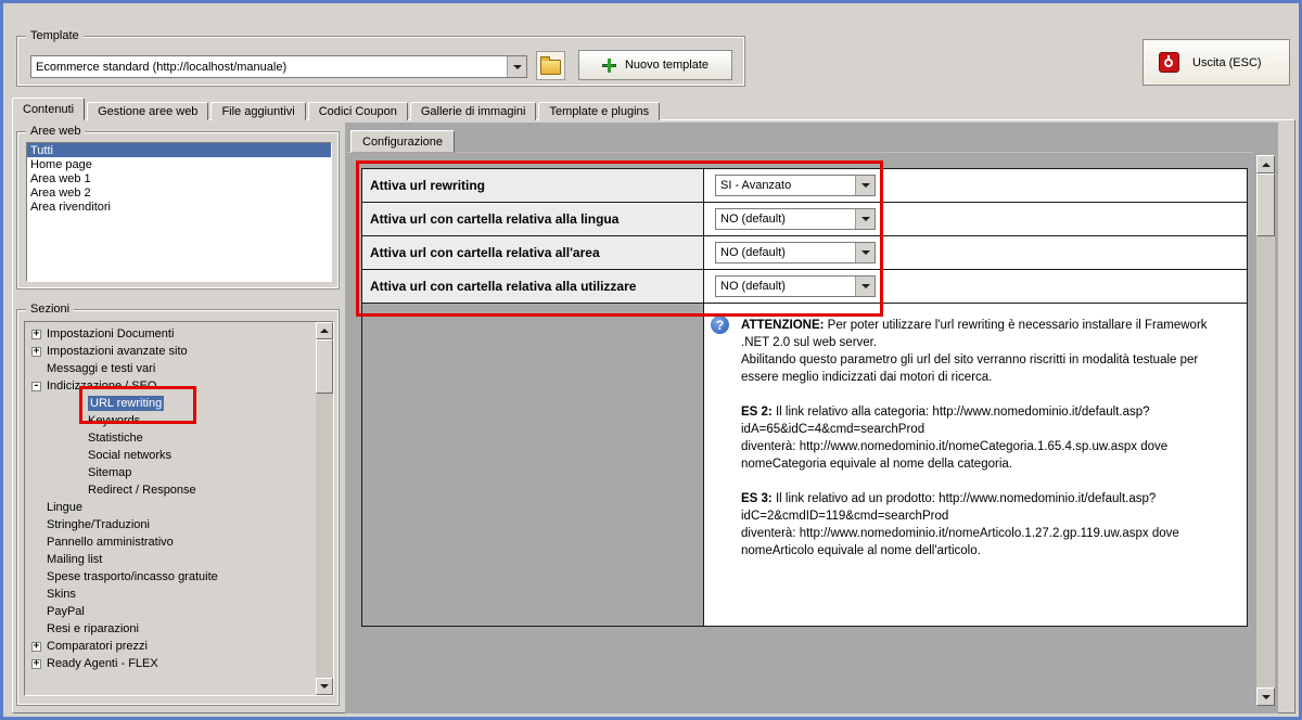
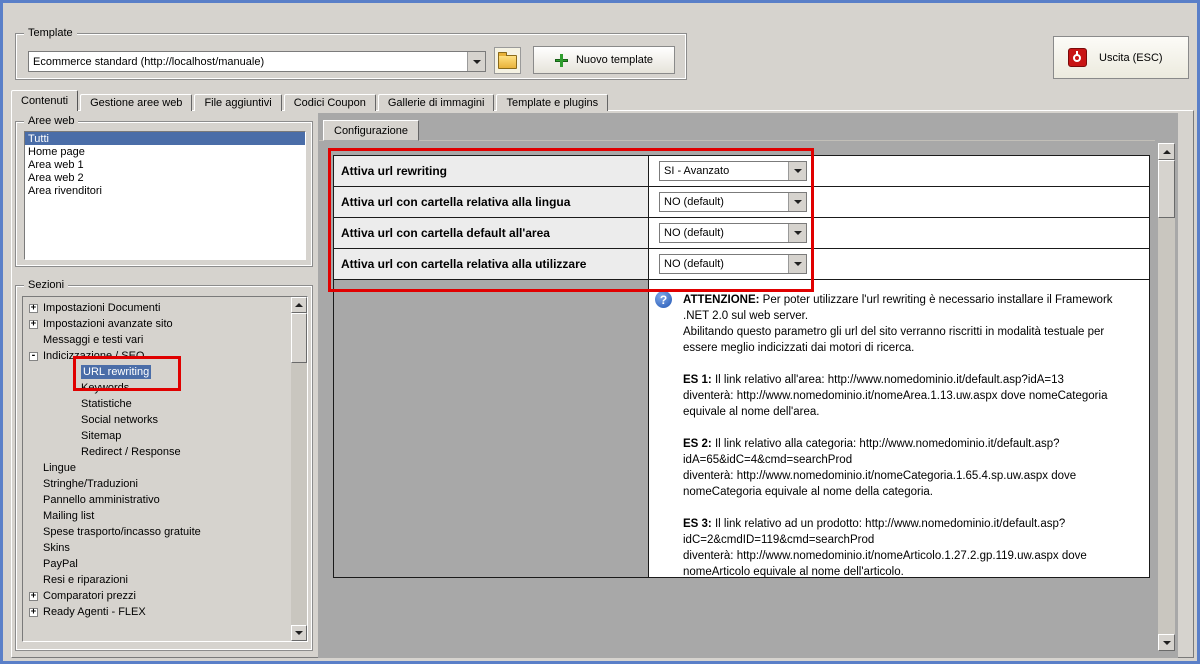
  Template
  Ecommerce standard (http://localhost/manuale)
  Nuovo template
  Uscita (ESC)
  Contenuti
  Gestione aree web
  File aggiuntivi
  Codici Coupon
  Gallerie di immagini
  Template e plugins
  Aree web
  Tutti
  Home page
  Area web 1
  Area web 2
  Area rivenditori
  Sezioni
  +
  Impostazioni Documenti
  +
  Impostazioni avanzate sito
  Messaggi e testi vari
  -
  Indicizzazione / SEO
  URL rewriting
  Keywords
  Statistiche
  Social networks
  Sitemap
  Redirect / Response
  Lingue
  Stringhe/Traduzioni
  Pannello amministrativo
  Mailing list
  Spese trasporto/incasso gratuite
  Skins
  PayPal
  Resi e riparazioni
  +
  Comparatori prezzi
  +
  Ready Agenti - FLEX
  Configurazione
  Attiva url rewriting
  SI - Avanzato
  Attiva url con cartella relativa alla lingua
  NO (default)
- Attiva url con cartella relativa all'area
+ Attiva url con cartella default all'area
  NO (default)
  Attiva url con cartella relativa alla utilizzare
  NO (default)
  ?
  ATTENZIONE: Per poter utilizzare l'url rewriting è necessario installare il Framework .NET 2.0 sul web server.
  Abilitando questo parametro gli url del sito verranno riscritti in modalità testuale per essere meglio indicizzati dai motori di ricerca.
+ ES 1: Il link relativo all'area: http://www.nomedominio.it/default.asp?idA=13
+ diventerà: http://www.nomedominio.it/nomeArea.1.13.uw.aspx dove nomeCategoria equivale al nome dell'area.
  ES 2: Il link relativo alla categoria: http://www.nomedominio.it/default.asp?idA=65&idC=4&cmd=searchProd
  diventerà: http://www.nomedominio.it/nomeCategoria.1.65.4.sp.uw.aspx dove nomeCategoria equivale al nome della categoria.
  ES 3: Il link relativo ad un prodotto: http://www.nomedominio.it/default.asp?idC=2&cmdID=119&cmd=searchProd
  diventerà: http://www.nomedominio.it/nomeArticolo.1.27.2.gp.119.uw.aspx dove nomeArticolo equivale al nome dell'articolo.
